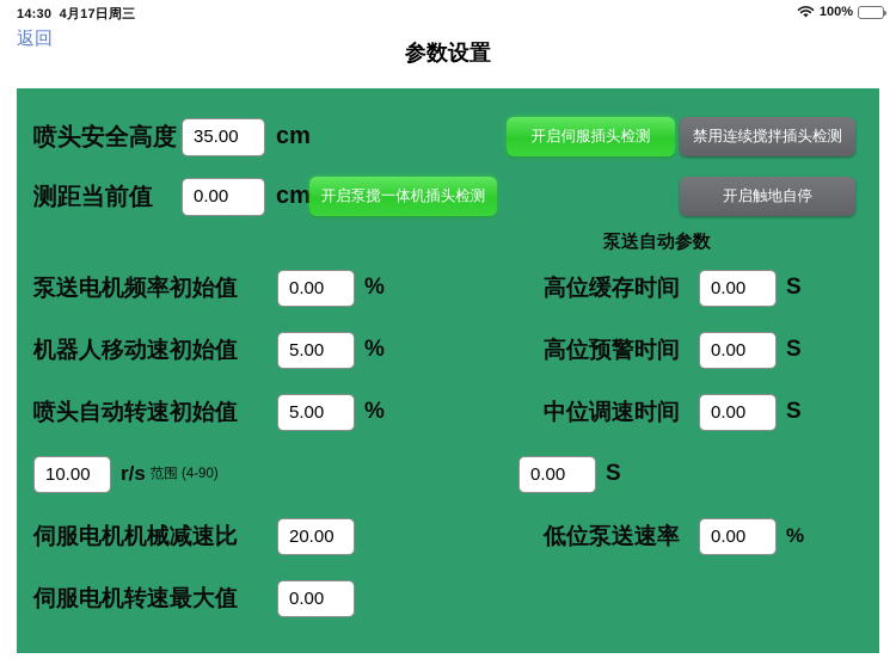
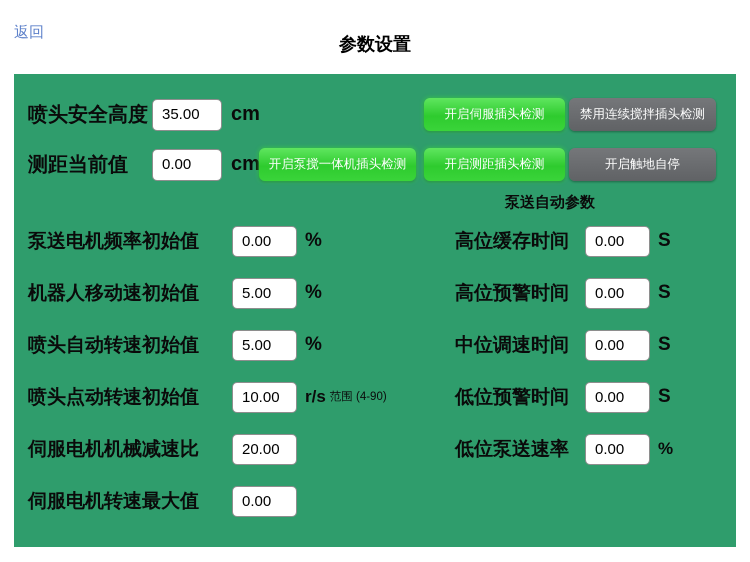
- 14:30 4月17日周三
- 100%
  返回
  参数设置
  喷头安全高度
  35.00
  cm
  测距当前值
  0.00
  cm
  开启伺服插头检测
  禁用连续搅拌插头检测
  开启泵搅一体机插头检测
+ 开启测距插头检测
  开启触地自停
  泵送自动参数
  泵送电机频率初始值
  0.00
  %
  机器人移动速初始值
  5.00
  %
  喷头自动转速初始值
  5.00
  %
+ 喷头点动转速初始值
  10.00
  r/s
  范围 (4-90)
  伺服电机机械减速比
  20.00
  伺服电机转速最大值
  0.00
  高位缓存时间
  0.00
  S
  高位预警时间
  0.00
  S
  中位调速时间
  0.00
  S
+ 低位预警时间
  0.00
  S
  低位泵送速率
  0.00
  %
